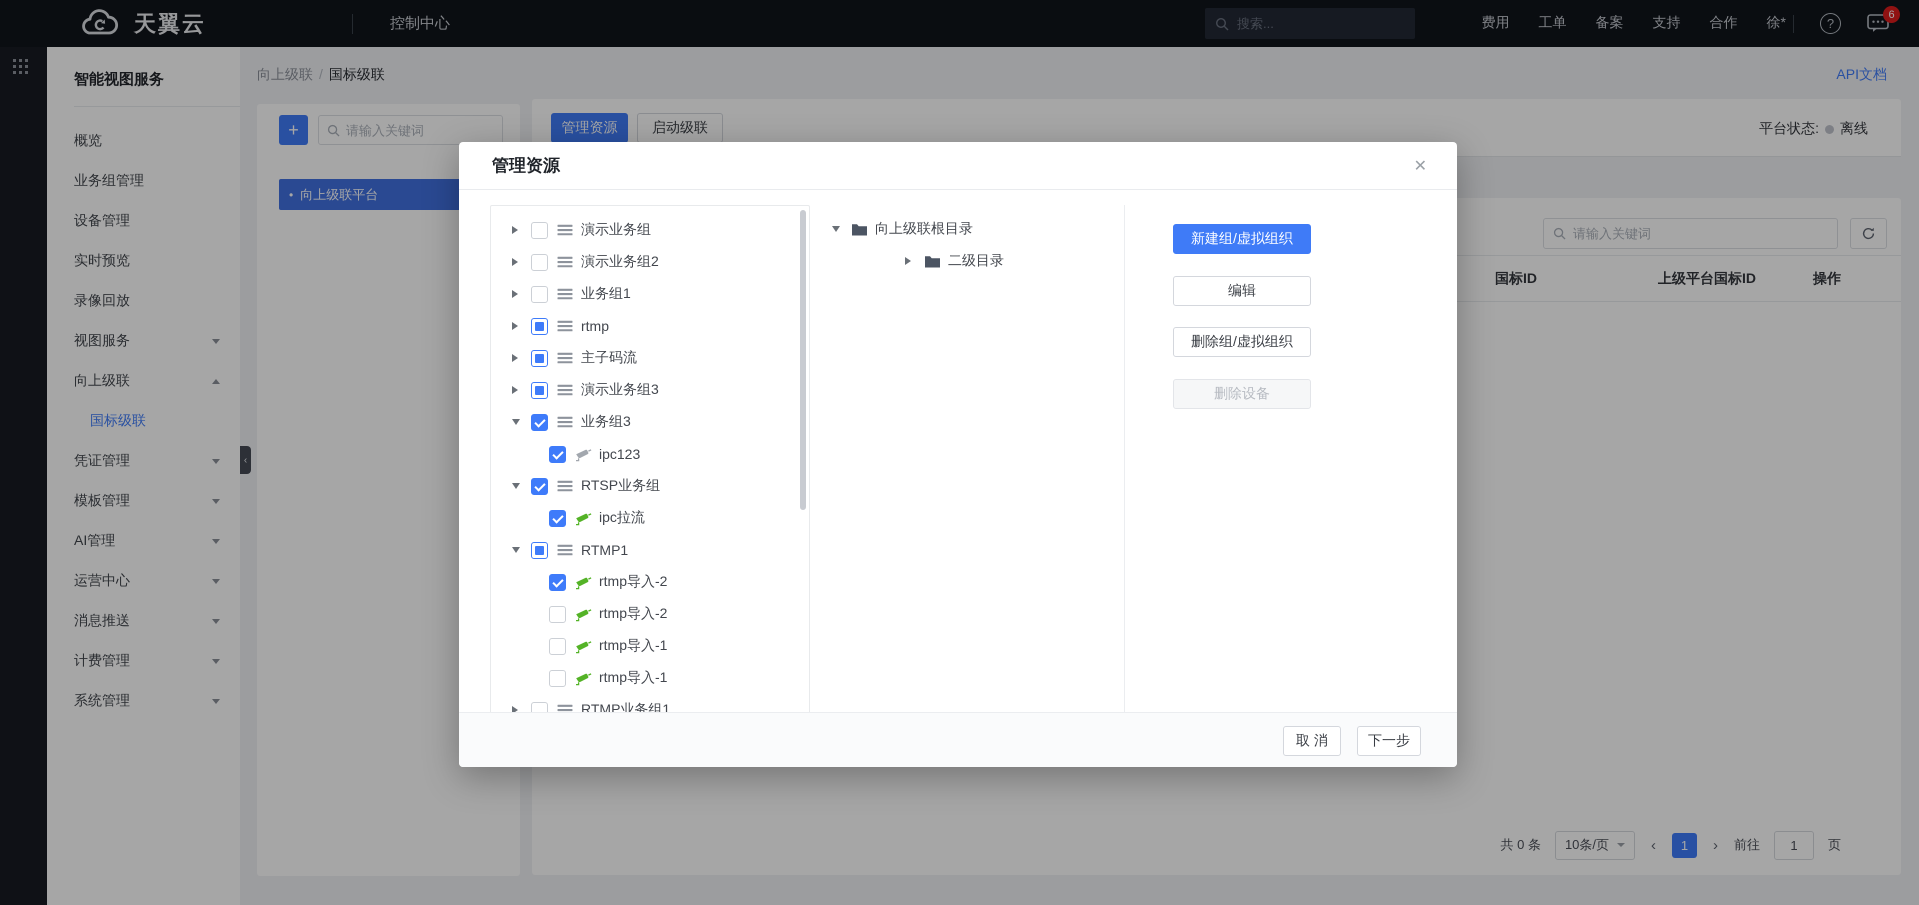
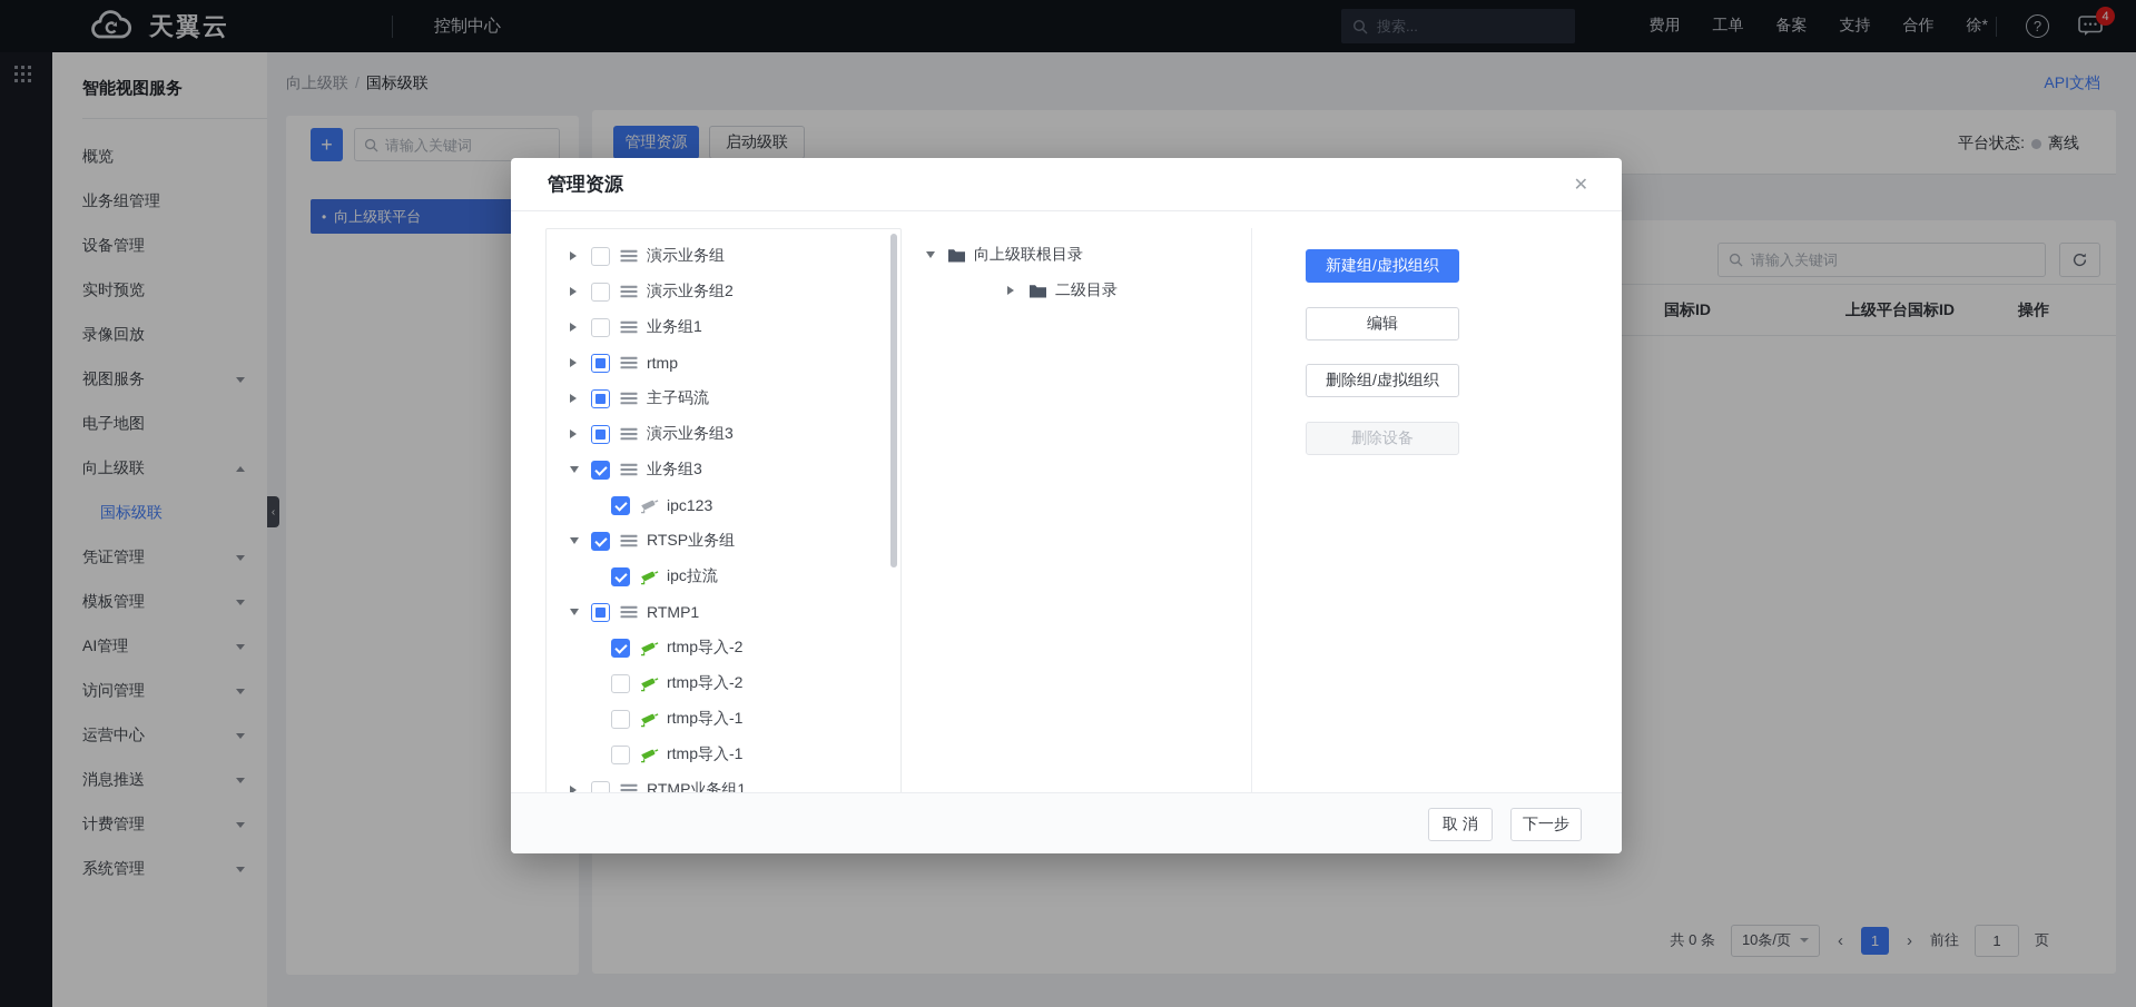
  天翼云
  控制中心
  搜索...
  费用
  工单
  备案
  支持
  合作
  徐*
  ?
- 6
+ 4
  智能视图服务
  概览
  业务组管理
  设备管理
  实时预览
  录像回放
  视图服务
+ 电子地图
  向上级联
  国标级联
  凭证管理
  模板管理
  AI管理
+ 访问管理
  运营中心
  消息推送
  计费管理
  系统管理
  ‹
  向上级联 / 国标级联
  API文档
  +
  请输入关键词
  •
  向上级联平台
  管理资源
  启动级联
  平台状态:
  离线
  请输入关键词
  国标ID
  上级平台国标ID
  操作
  共 0 条
  10条/页
  ‹
  1
  ›
  前往
  1
  页
  管理资源
  ✕
  演示业务组
  演示业务组2
  业务组1
  rtmp
  主子码流
  演示业务组3
  业务组3
  ipc123
  RTSP业务组
  ipc拉流
  RTMP1
  rtmp导入-2
  rtmp导入-2
  rtmp导入-1
  rtmp导入-1
  RTMP业务组1
  向上级联根目录
  二级目录
  新建组/虚拟组织
  编辑
  删除组/虚拟组织
  删除设备
  取 消
  下一步
